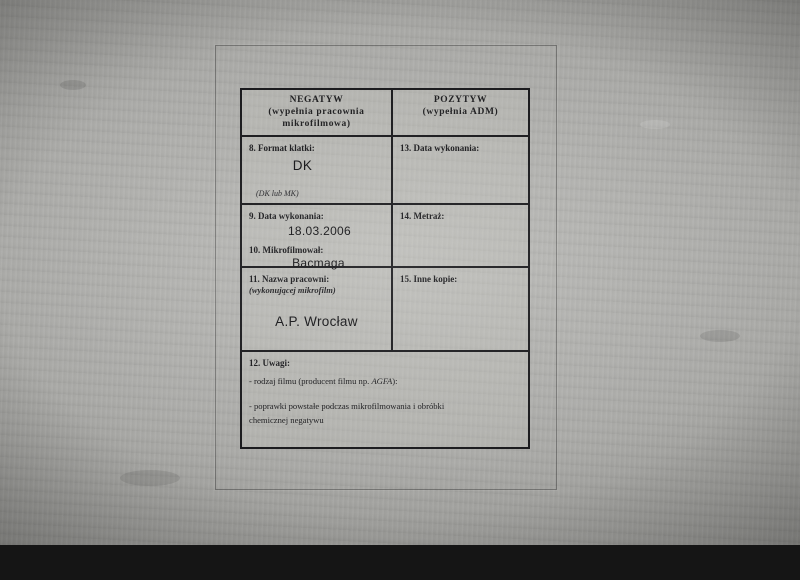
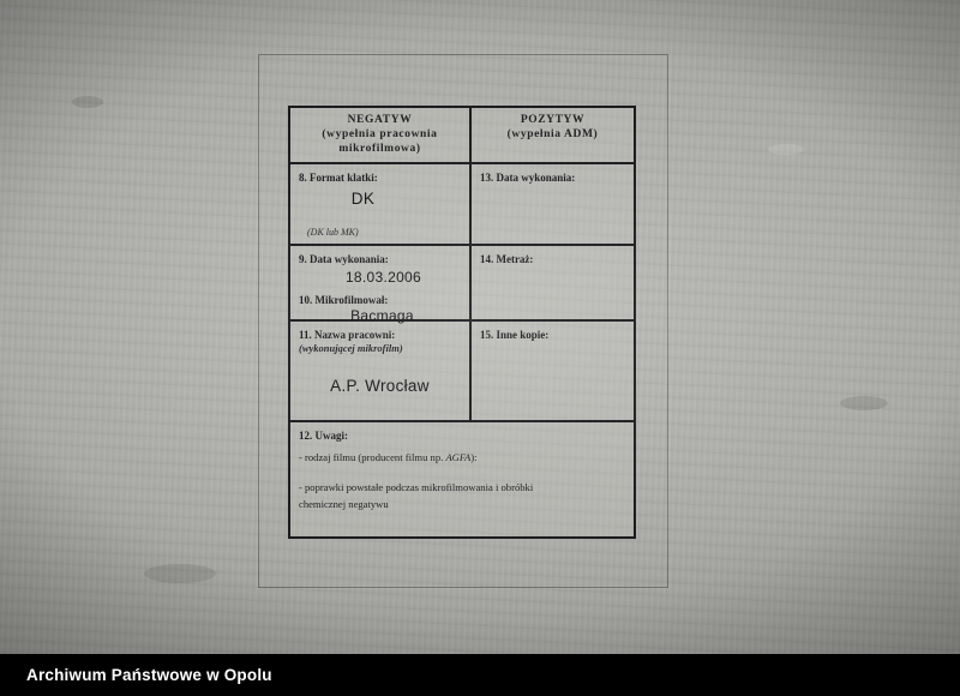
+ Archiwum Państwowe w Opolu
